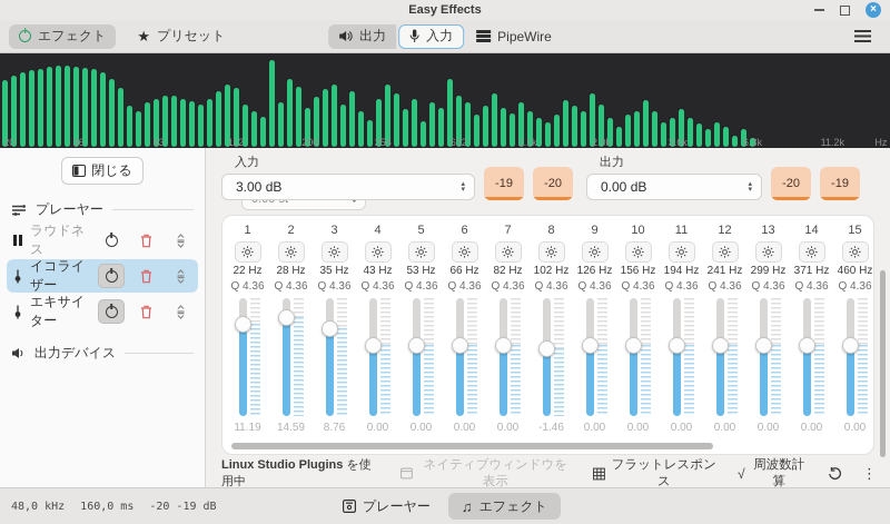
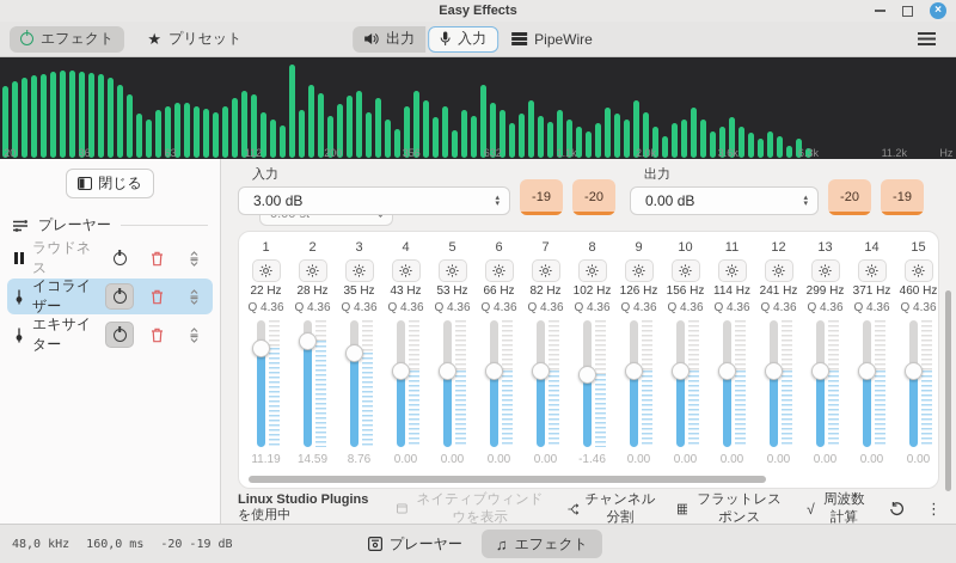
  Easy Effects
  ×
  エフェクト
  ★
  プリセット
  出力
  入力
  PipeWire
  20
  36
  63
  112
  200
  356
  632
  1.1k
  2.0k
  3.6k
  6.3k
  11.2k
  Hz
  閉じる
  プレーヤー
  ラウドネス
  イコライザー
  エキサイター
- 出力デバイス
  入力
  3.00 dB
  -19
  -20
  出力
  0.00 dB
  -20
  -19
  1
  22 Hz
  Q 4.36
  11.19
  2
  28 Hz
  Q 4.36
  14.59
  3
  35 Hz
  Q 4.36
  8.76
  4
  43 Hz
  Q 4.36
  0.00
  5
  53 Hz
  Q 4.36
  0.00
  6
  66 Hz
  Q 4.36
  0.00
  7
  82 Hz
  Q 4.36
  0.00
  8
  102 Hz
  Q 4.36
  -1.46
  9
  126 Hz
  Q 4.36
  0.00
  10
  156 Hz
  Q 4.36
  0.00
  11
- 194 Hz
+ 114 Hz
  Q 4.36
  0.00
  12
  241 Hz
  Q 4.36
  0.00
  13
  299 Hz
  Q 4.36
  0.00
  14
  371 Hz
  Q 4.36
  0.00
  15
  460 Hz
  Q 4.36
  0.00
  Linux Studio Plugins を使用中
  ネイティブウィンドウを表示
+ チャンネル分割
  フラットレスポンス
  √
  周波数計算
  ⋮
  48,0 kHz
  160,0 ms
  -20 -19 dB
  プレーヤー
  ♫
  エフェクト
